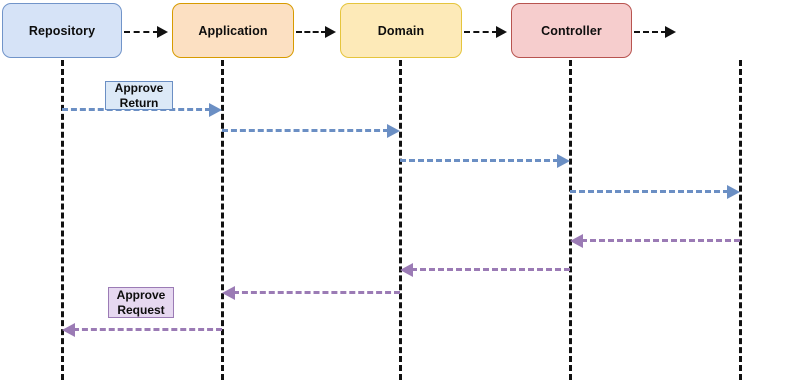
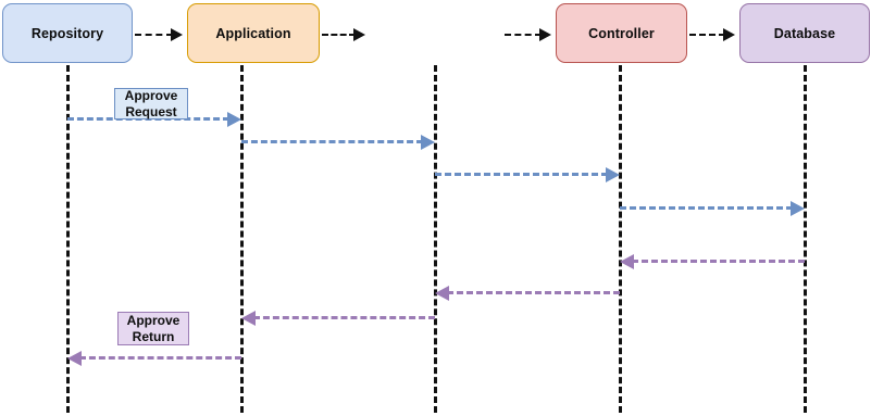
  Repository
  Application
- Domain
  Controller
+ Database
  Approve
- Return
+ Request
  Approve
- Request
+ Return
